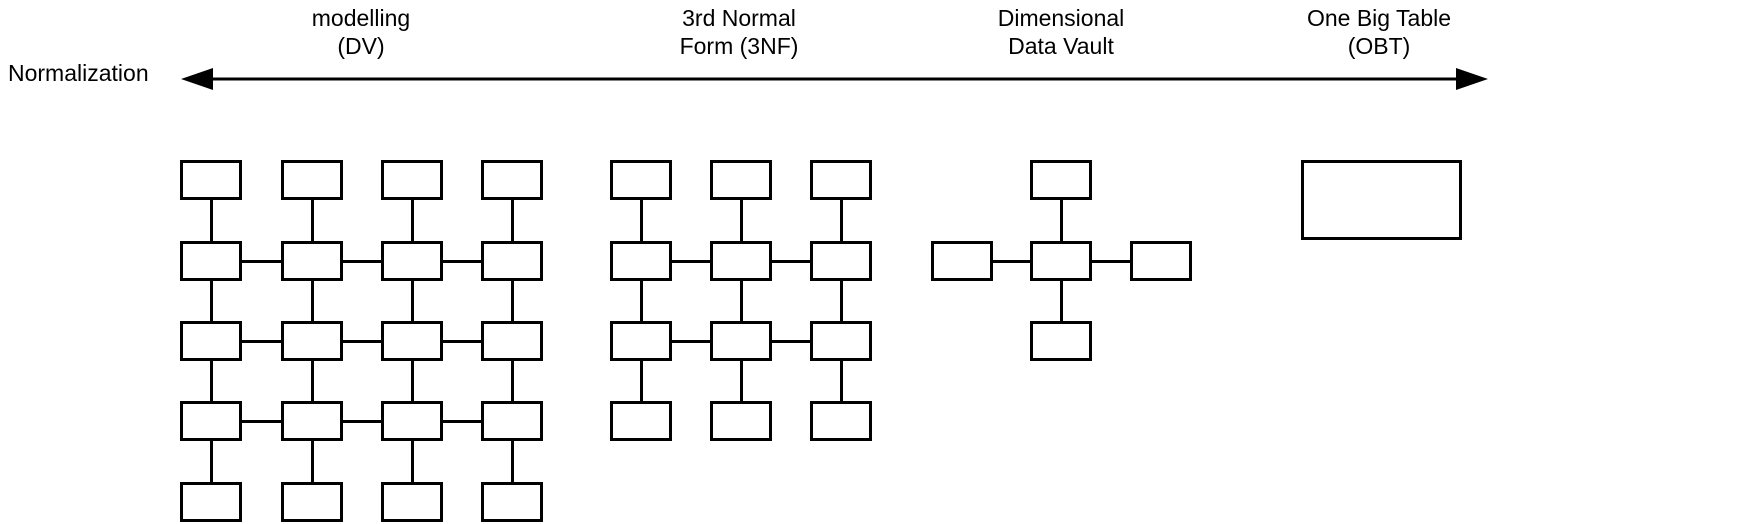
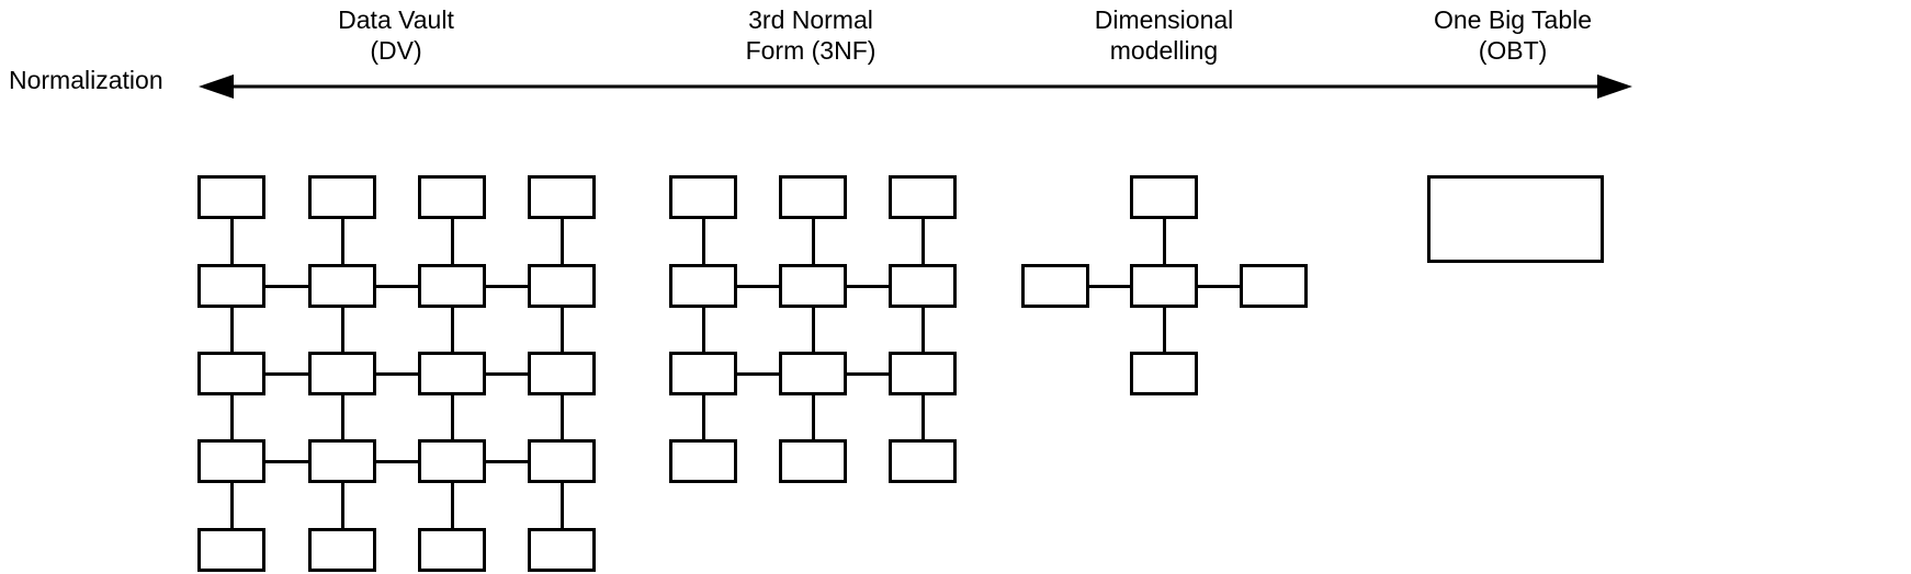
  Normalization
- modelling
+ Data Vault
  (DV)
  3rd Normal
  Form (3NF)
  Dimensional
- Data Vault
+ modelling
  One Big Table
  (OBT)
